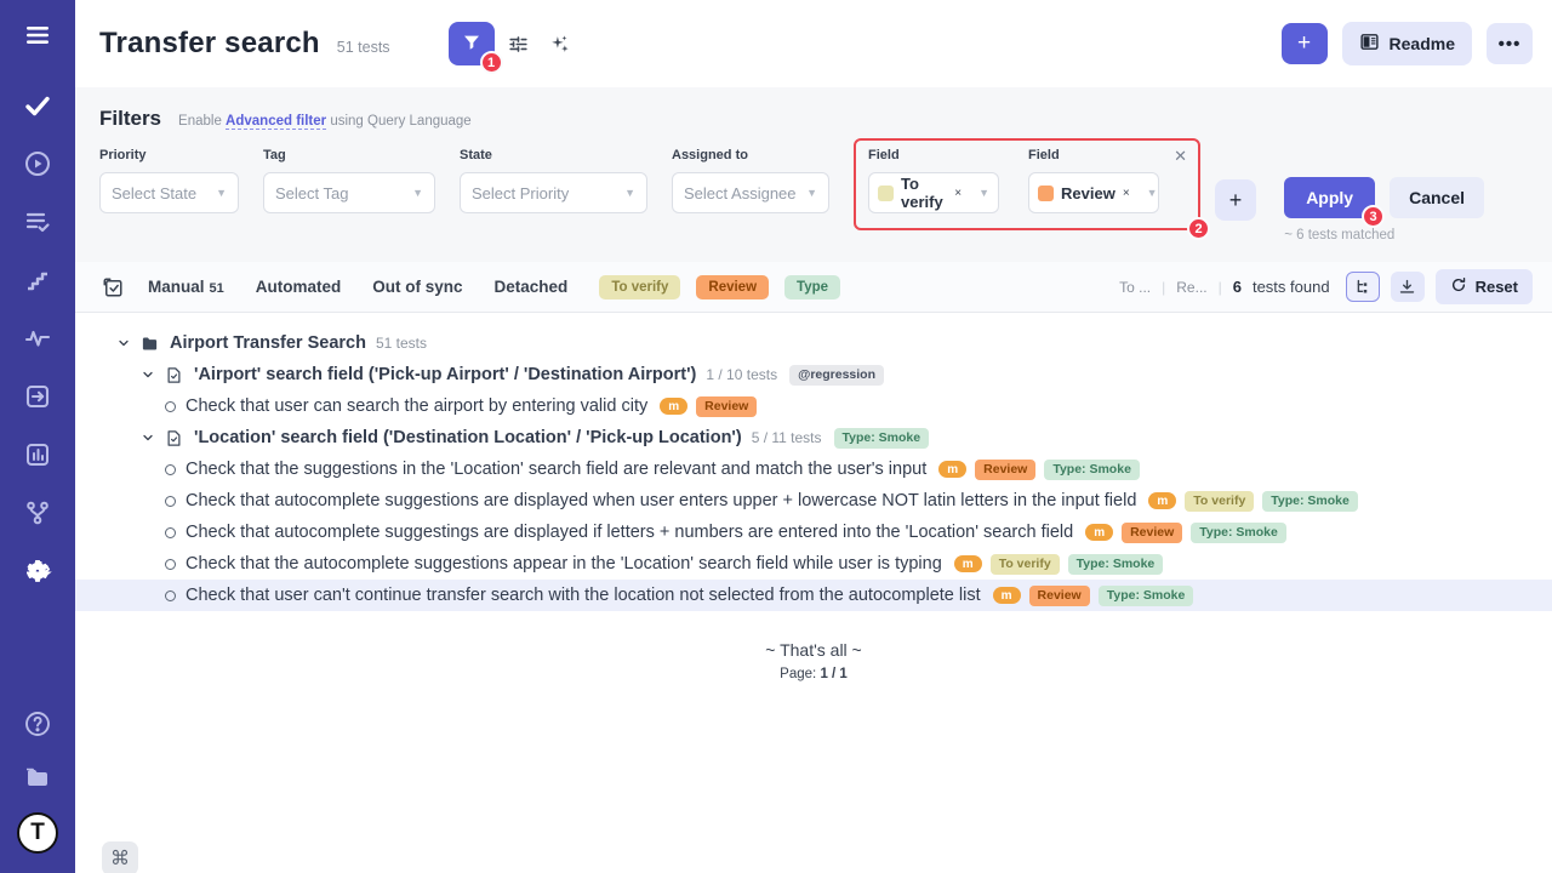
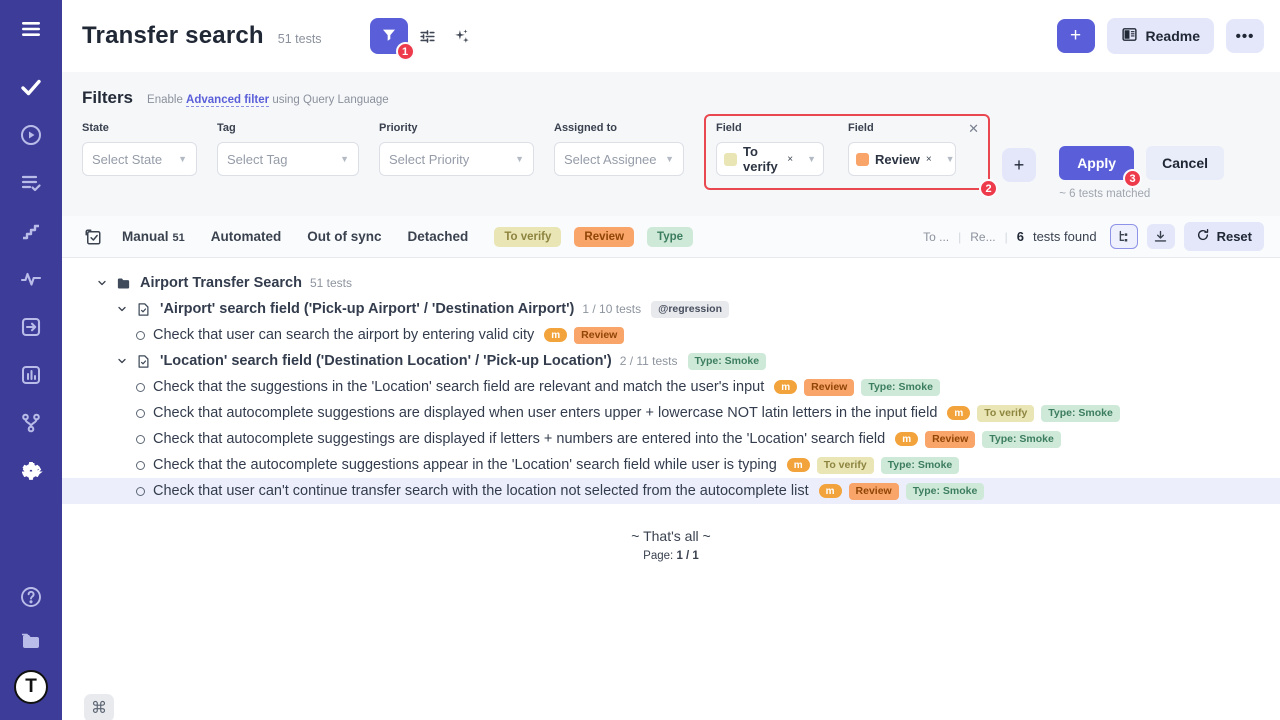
  T
  Transfer search
  51 tests
  1
  +
  Readme
  •••
  Filters
  Enable Advanced filter using Query Language
- Priority
+ State
  Select State
  ▼
  Tag
  Select Tag
  ▼
- State
+ Priority
  Select Priority
  ▼
  Assigned to
  Select Assignee
  ▼
  ✕
  Field
  To verify
  ×
  ▼
  Field
  Review
  ×
  ▼
  2
  +
  Apply
  3
  Cancel
  ~ 6 tests matched
  Manual
  51
  Automated
  Out of sync
  Detached
  To verify
  Review
  Type
  To ...
  |
  Re...
  |
  6
  tests found
  Reset
  Airport Transfer Search
  51 tests
  'Airport' search field ('Pick-up Airport' / 'Destination Airport')
  1 / 10 tests
  @regression
  Check that user can search the airport by entering valid city
  m
  Review
  'Location' search field ('Destination Location' / 'Pick-up Location')
- 5 / 11 tests
+ 2 / 11 tests
  Type: Smoke
  Check that the suggestions in the 'Location' search field are relevant and match the user's input
  m
  Review
  Type: Smoke
  Check that autocomplete suggestions are displayed when user enters upper + lowercase NOT latin letters in the input field
  m
  To verify
  Type: Smoke
  Check that autocomplete suggestings are displayed if letters + numbers are entered into the 'Location' search field
  m
  Review
  Type: Smoke
  Check that the autocomplete suggestions appear in the 'Location' search field while user is typing
  m
  To verify
  Type: Smoke
  Check that user can't continue transfer search with the location not selected from the autocomplete list
  m
  Review
  Type: Smoke
  ~ That's all ~
  Page: 1 / 1
  ⌘
